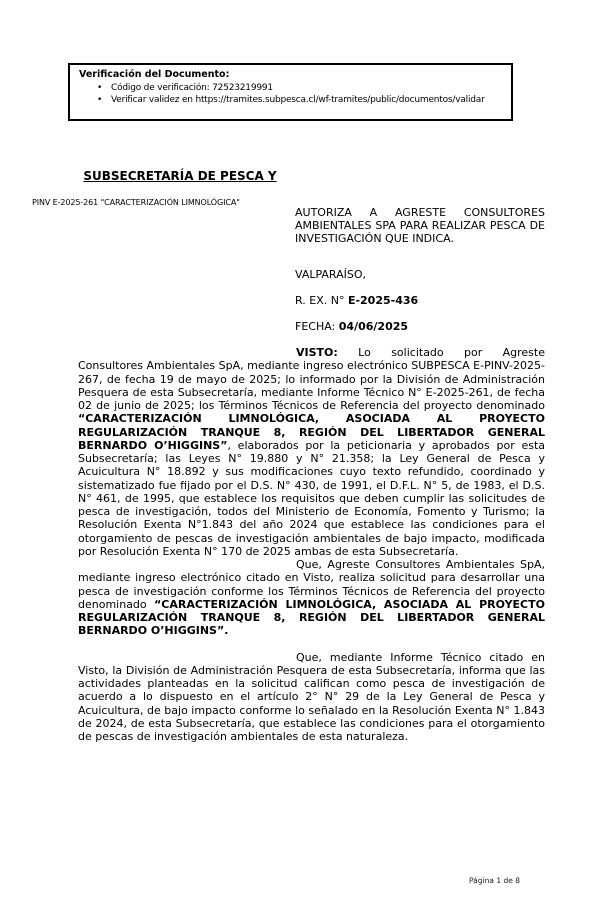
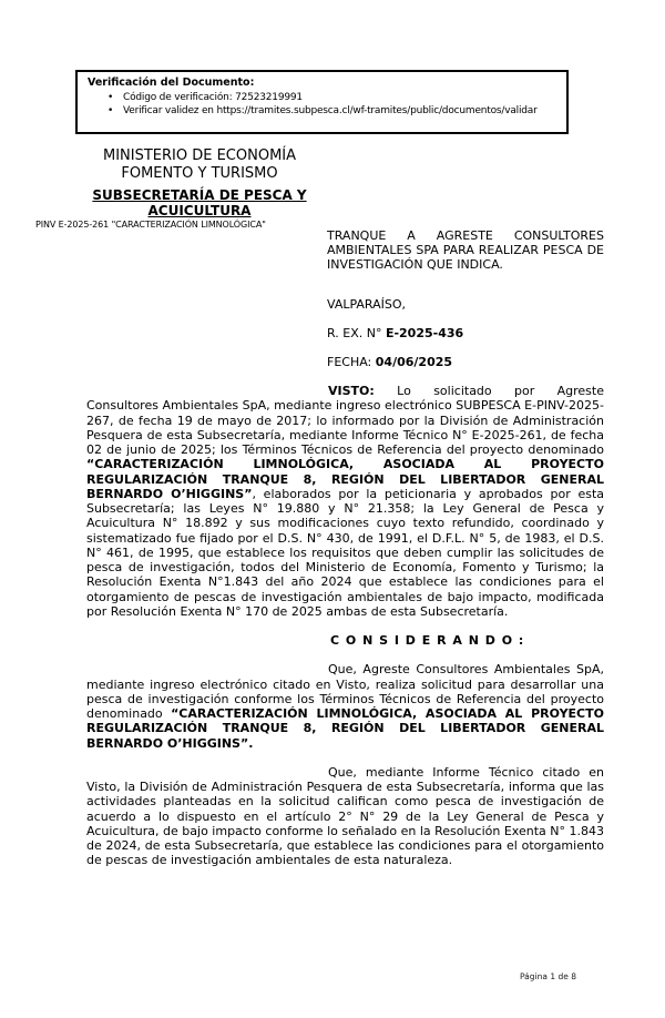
  Verificación del Documento:
  • Código de verificación: 72523219991
  • Verificar validez en https://tramites.subpesca.cl/wf-tramites/public/documentos/validar
+ MINISTERIO DE ECONOMÍA
+ FOMENTO Y TURISMO
  SUBSECRETARÍA DE PESCA Y
+ ACUICULTURA
  PINV E-2025-261 "CARACTERIZACIÓN LIMNOLÓGICA"
- AUTORIZA A AGRESTE CONSULTORES AMBIENTALES SPA PARA REALIZAR PESCA DE INVESTIGACIÓN QUE INDICA.
+ TRANQUE A AGRESTE CONSULTORES AMBIENTALES SPA PARA REALIZAR PESCA DE INVESTIGACIÓN QUE INDICA.
  VALPARAÍSO,
  R. EX. N° E-2025-436
  FECHA: 04/06/2025
- VISTO: Lo solicitado por Agreste Consultores Ambientales SpA, mediante ingreso electrónico SUBPESCA E-PINV-2025-267, de fecha 19 de mayo de 2025; lo informado por la División de Administración Pesquera de esta Subsecretaría, mediante Informe Técnico N° E-2025-261, de fecha 02 de junio de 2025; los Términos Técnicos de Referencia del proyecto denominado “CARACTERIZACIÓN LIMNOLÓGICA, ASOCIADA AL PROYECTO REGULARIZACIÓN TRANQUE 8, REGIÓN DEL LIBERTADOR GENERAL BERNARDO O’HIGGINS”, elaborados por la peticionaria y aprobados por esta Subsecretaría; las Leyes N° 19.880 y N° 21.358; la Ley General de Pesca y Acuicultura N° 18.892 y sus modificaciones cuyo texto refundido, coordinado y sistematizado fue fijado por el D.S. N° 430, de 1991, el D.F.L. N° 5, de 1983, el D.S. N° 461, de 1995, que establece los requisitos que deben cumplir las solicitudes de pesca de investigación, todos del Ministerio de Economía, Fomento y Turismo; la Resolución Exenta N°1.843 del año 2024 que establece las condiciones para el otorgamiento de pescas de investigación ambientales de bajo impacto, modificada por Resolución Exenta N° 170 de 2025 ambas de esta Subsecretaría.
+ VISTO: Lo solicitado por Agreste Consultores Ambientales SpA, mediante ingreso electrónico SUBPESCA E-PINV-2025-267, de fecha 19 de mayo de 2017; lo informado por la División de Administración Pesquera de esta Subsecretaría, mediante Informe Técnico N° E-2025-261, de fecha 02 de junio de 2025; los Términos Técnicos de Referencia del proyecto denominado “CARACTERIZACIÓN LIMNOLÓGICA, ASOCIADA AL PROYECTO REGULARIZACIÓN TRANQUE 8, REGIÓN DEL LIBERTADOR GENERAL BERNARDO O’HIGGINS”, elaborados por la peticionaria y aprobados por esta Subsecretaría; las Leyes N° 19.880 y N° 21.358; la Ley General de Pesca y Acuicultura N° 18.892 y sus modificaciones cuyo texto refundido, coordinado y sistematizado fue fijado por el D.S. N° 430, de 1991, el D.F.L. N° 5, de 1983, el D.S. N° 461, de 1995, que establece los requisitos que deben cumplir las solicitudes de pesca de investigación, todos del Ministerio de Economía, Fomento y Turismo; la Resolución Exenta N°1.843 del año 2024 que establece las condiciones para el otorgamiento de pescas de investigación ambientales de bajo impacto, modificada por Resolución Exenta N° 170 de 2025 ambas de esta Subsecretaría.
+ C O N S I D E R A N D O :
  Que, Agreste Consultores Ambientales SpA, mediante ingreso electrónico citado en Visto, realiza solicitud para desarrollar una pesca de investigación conforme los Términos Técnicos de Referencia del proyecto denominado “CARACTERIZACIÓN LIMNOLÓGICA, ASOCIADA AL PROYECTO REGULARIZACIÓN TRANQUE 8, REGIÓN DEL LIBERTADOR GENERAL BERNARDO O’HIGGINS”.
  Que, mediante Informe Técnico citado en Visto, la División de Administración Pesquera de esta Subsecretaría, informa que las actividades planteadas en la solicitud califican como pesca de investigación de acuerdo a lo dispuesto en el artículo 2° N° 29 de la Ley General de Pesca y Acuicultura, de bajo impacto conforme lo señalado en la Resolución Exenta N° 1.843 de 2024, de esta Subsecretaría, que establece las condiciones para el otorgamiento de pescas de investigación ambientales de esta naturaleza.
  Página 1 de 8
